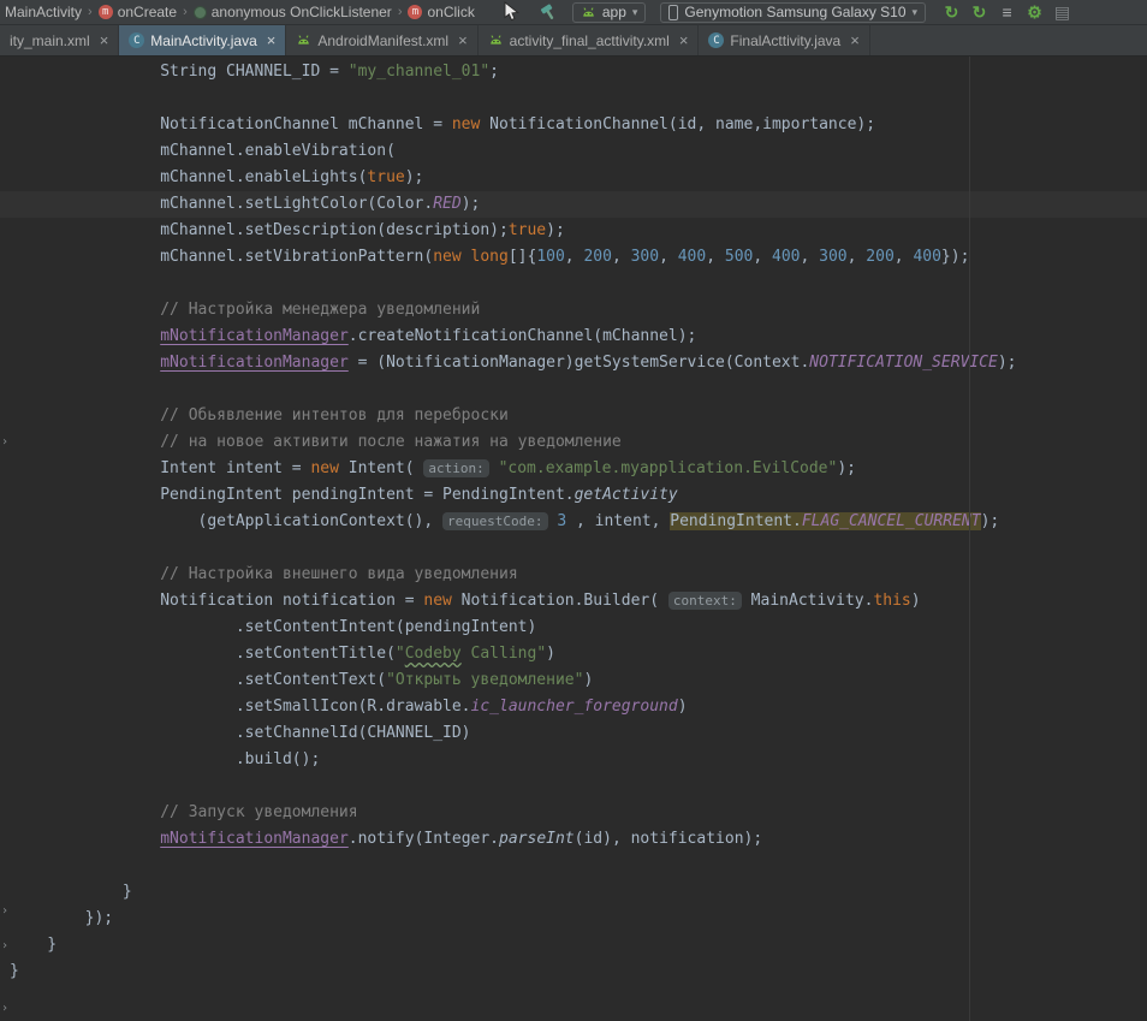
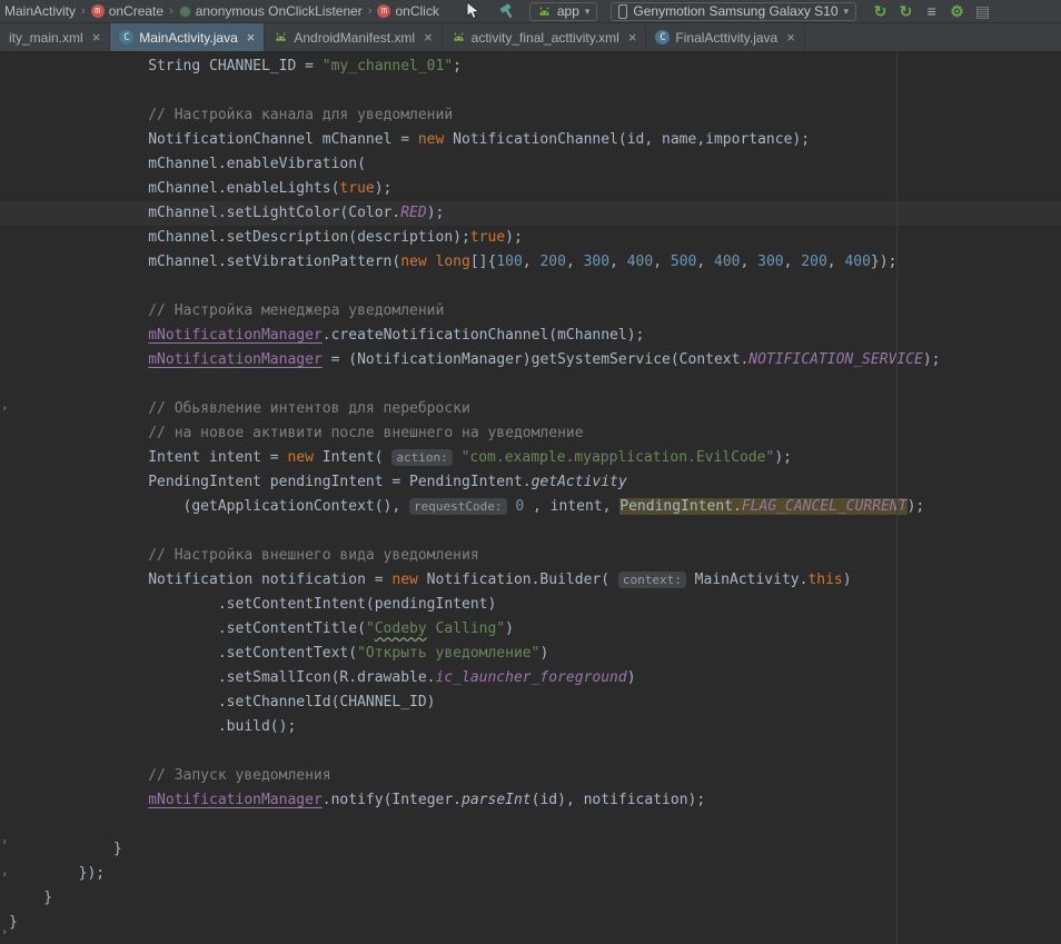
  MainActivity
  ›
  m
  onCreate
  ›
  anonymous OnClickListener
  ›
  m
  onClick
  app
  ▾
  Genymotion Samsung Galaxy S10
  ▾
  ↻
  ↻
  ≡
  ⚙
  ▤
  ity_main.xml
  ×
  C
  MainActivity.java
  ×
  AndroidManifest.xml
  ×
  activity_final_acttivity.xml
  ×
  C
  FinalActtivity.java
  ×
  String CHANNEL_ID = "my_channel_01";
+ // Настройка канала для уведомлений
  NotificationChannel mChannel = new NotificationChannel(id, name,importance);
  mChannel.enableVibration(
  mChannel.enableLights(true);
  mChannel.setLightColor(Color.RED);
  mChannel.setDescription(description);true);
  mChannel.setVibrationPattern(new long[]{100, 200, 300, 400, 500, 400, 300, 200, 400});
  // Настройка менеджера уведомлений
  mNotificationManager.createNotificationChannel(mChannel);
  mNotificationManager = (NotificationManager)getSystemService(Context.NOTIFICATION_SERVICE);
  // Обьявление интентов для переброски
- // на новое активити после нажатия на уведомление
+ // на новое активити после внешнего на уведомление
  Intent intent = new Intent( action: "com.example.myapplication.EvilCode");
  PendingIntent pendingIntent = PendingIntent.getActivity
- (getApplicationContext(), requestCode: 3 , intent, PendingIntent.FLAG_CANCEL_CURRENT);
+ (getApplicationContext(), requestCode: 0 , intent, PendingIntent.FLAG_CANCEL_CURRENT);
  // Настройка внешнего вида уведомления
  Notification notification = new Notification.Builder( context: MainActivity.this)
  .setContentIntent(pendingIntent)
  .setContentTitle("Codeby Calling")
  .setContentText("Открыть уведомление")
  .setSmallIcon(R.drawable.ic_launcher_foreground)
  .setChannelId(CHANNEL_ID)
  .build();
  // Запуск уведомления
  mNotificationManager.notify(Integer.parseInt(id), notification);
  }
  });
  }
  }
  ›
  ›
  ›
  ›
